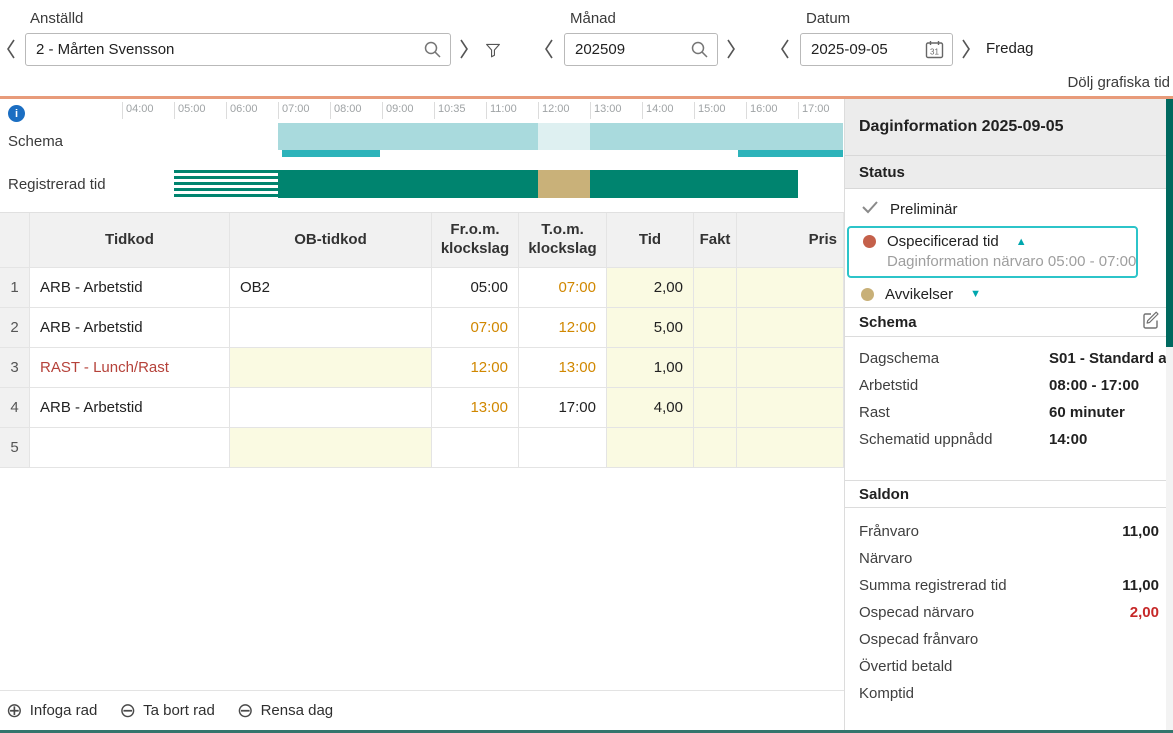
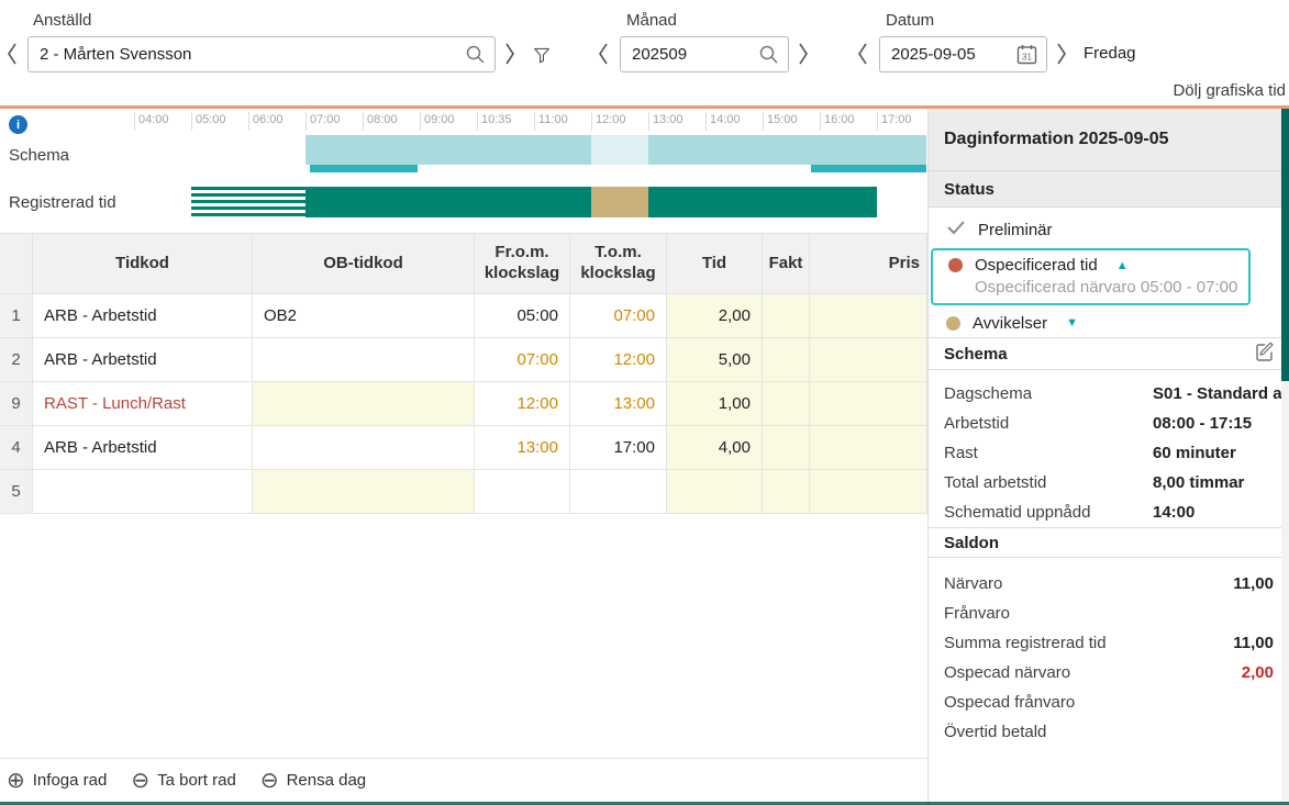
  Anställd
  2 - Mårten Svensson
  Månad
  202509
  Datum
  2025-09-05
  31
  Fredag
  Dölj grafiska tid
  i
  Schema
  Registrerad tid
  04:00
  05:00
  06:00
  07:00
  08:00
  09:00
  10:35
  11:00
  12:00
  13:00
  14:00
  15:00
  16:00
  17:00
  Tidkod
  OB-tidkod
  Fr.o.m. klockslag
  T.o.m. klockslag
  Tid
  Fakt
  Pris
  1
  ARB - Arbetstid
  OB2
  05:00
  07:00
  2,00
  2
  ARB - Arbetstid
  07:00
  12:00
  5,00
- 3
+ 9
  RAST - Lunch/Rast
  12:00
  13:00
  1,00
  4
  ARB - Arbetstid
  13:00
  17:00
  4,00
  5
  ⊕
  Infoga rad
  ⊖
  Ta bort rad
  ⊖
  Rensa dag
  Daginformation 2025-09-05
  Status
  Preliminär
  Ospecificerad tid
  ▲
- Daginformation närvaro 05:00 - 07:00
+ Ospecificerad närvaro 05:00 - 07:00
  Avvikelser
  ▼
  Schema
  Dagschema
  S01 - Standard a
  Arbetstid
- 08:00 - 17:00
+ 08:00 - 17:15
  Rast
  60 minuter
+ Total arbetstid
+ 8,00 timmar
  Schematid uppnådd
  14:00
  Saldon
- Frånvaro
+ Närvaro
  11,00
- Närvaro
+ Frånvaro
  Summa registrerad tid
  11,00
  Ospecad närvaro
  2,00
  Ospecad frånvaro
  Övertid betald
- Komptid
